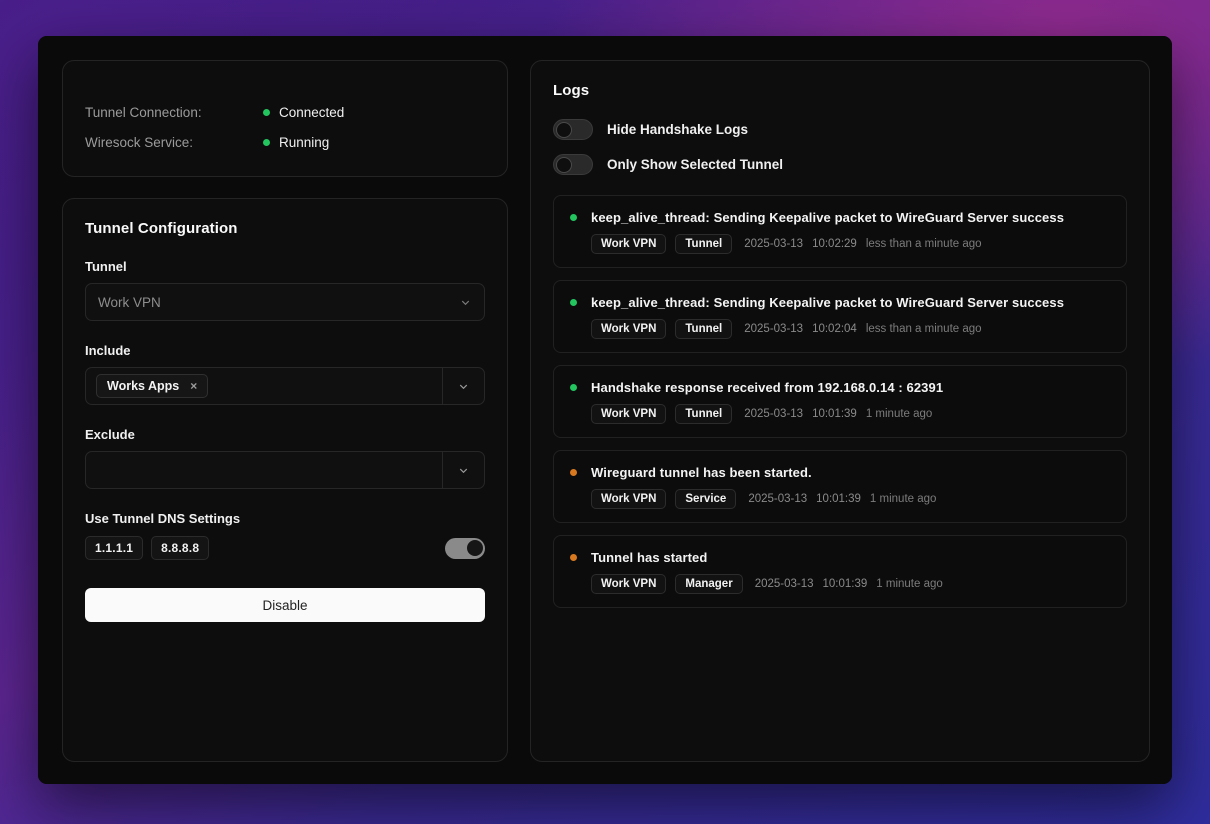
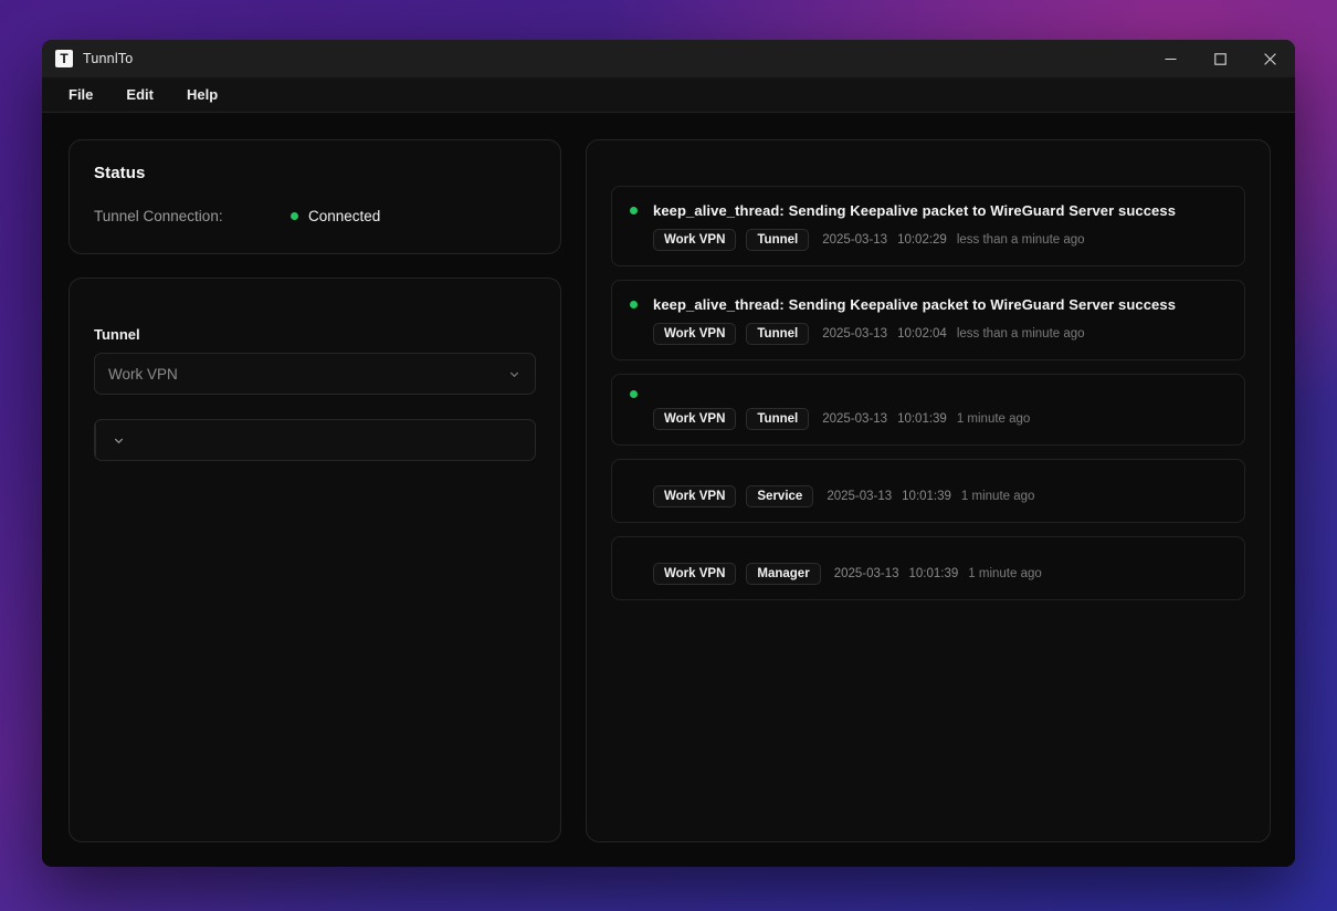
+ T
+ TunnlTo
+ File
+ Edit
+ Help
+ Status
  Tunnel Connection:
  Connected
- Wiresock Service:
- Running
- Tunnel Configuration
  Tunnel
  Work VPN
- Include
- Works Apps
- ×
- Exclude
- Use Tunnel DNS Settings
- 1.1.1.1
- 8.8.8.8
- Disable
- Logs
- Hide Handshake Logs
- Only Show Selected Tunnel
  keep_alive_thread: Sending Keepalive packet to WireGuard Server success
  Work VPN
  Tunnel
  2025-03-13
  10:02:29
  less than a minute ago
  keep_alive_thread: Sending Keepalive packet to WireGuard Server success
  Work VPN
  Tunnel
  2025-03-13
  10:02:04
  less than a minute ago
- Handshake response received from 192.168.0.14 : 62391
  Work VPN
  Tunnel
  2025-03-13
  10:01:39
  1 minute ago
- Wireguard tunnel has been started.
  Work VPN
  Service
  2025-03-13
  10:01:39
  1 minute ago
- Tunnel has started
  Work VPN
  Manager
  2025-03-13
  10:01:39
  1 minute ago
